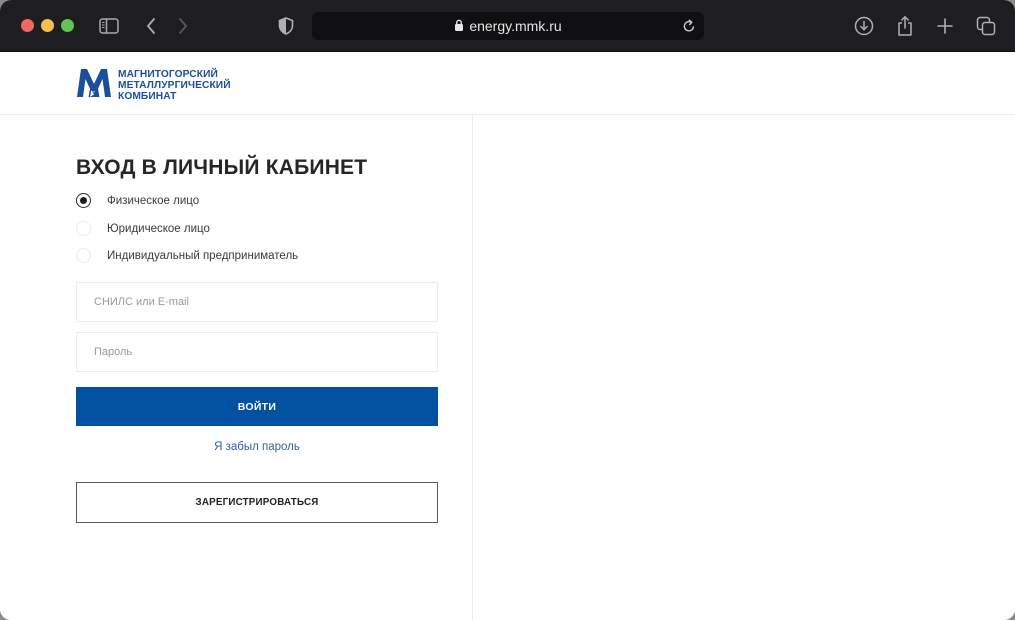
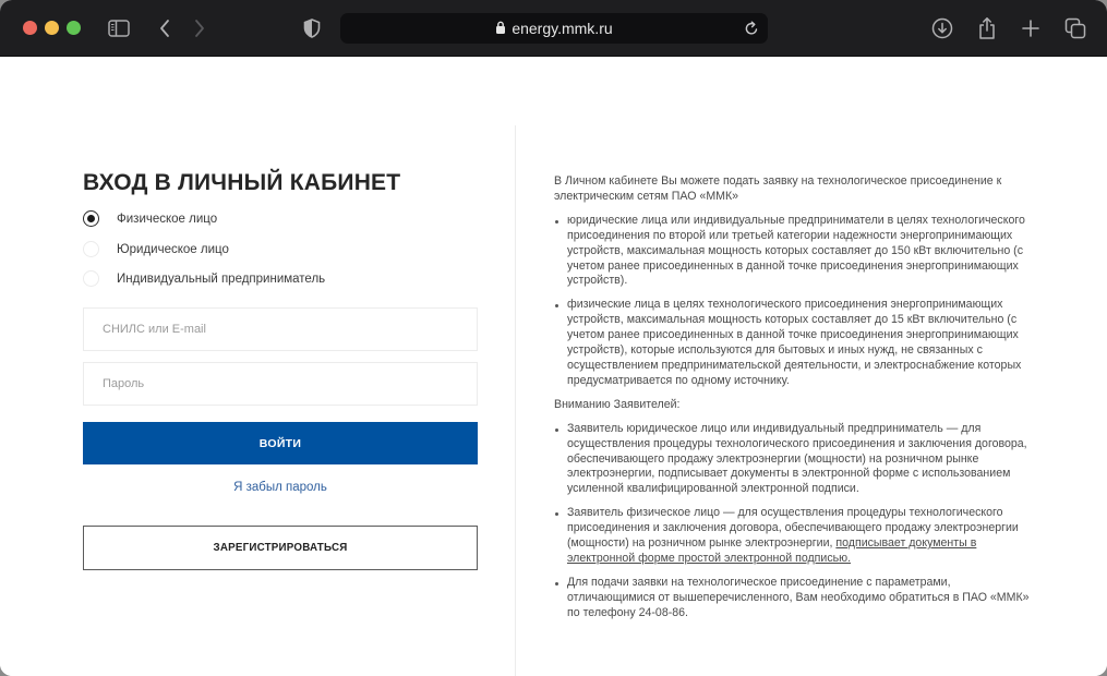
  energy.mmk.ru
- МАГНИТОГОРСКИЙ
- МЕТАЛЛУРГИЧЕСКИЙ
- КОМБИНАТ
  ВХОД В ЛИЧНЫЙ КАБИНЕТ
  Физическое лицо
  Юридическое лицо
  Индивидуальный предприниматель
  СНИЛС или E-mail
  Пароль
  ВОЙТИ
  Я забыл пароль
  ЗАРЕГИСТРИРОВАТЬСЯ
+ В Личном кабинете Вы можете подать заявку на технологическое присоединение к электрическим сетям ПАО «ММК»
+ юридические лица или индивидуальные предприниматели в целях технологического присоединения по второй или третьей категории надежности энергопринимающих устройств, максимальная мощность которых составляет до 150 кВт включительно (с учетом ранее присоединенных в данной точке присоединения энергопринимающих устройств).
+ физические лица в целях технологического присоединения энергопринимающих устройств, максимальная мощность которых составляет до 15 кВт включительно (с учетом ранее присоединенных в данной точке присоединения энергопринимающих устройств), которые используются для бытовых и иных нужд, не связанных с осуществлением предпринимательской деятельности, и электроснабжение которых предусматривается по одному источнику.
+ Вниманию Заявителей:
+ Заявитель юридическое лицо или индивидуальный предприниматель — для осуществления процедуры технологического присоединения и заключения договора, обеспечивающего продажу электроэнергии (мощности) на розничном рынке электроэнергии, подписывает документы в электронной форме с использованием усиленной квалифицированной электронной подписи.
+ Заявитель физическое лицо — для осуществления процедуры технологического присоединения и заключения договора, обеспечивающего продажу электроэнергии (мощности) на розничном рынке электроэнергии, подписывает документы в электронной форме простой электронной подписью.
+ Для подачи заявки на технологическое присоединение с параметрами, отличающимися от вышеперечисленного, Вам необходимо обратиться в ПАО «ММК» по телефону 24-08-86.
